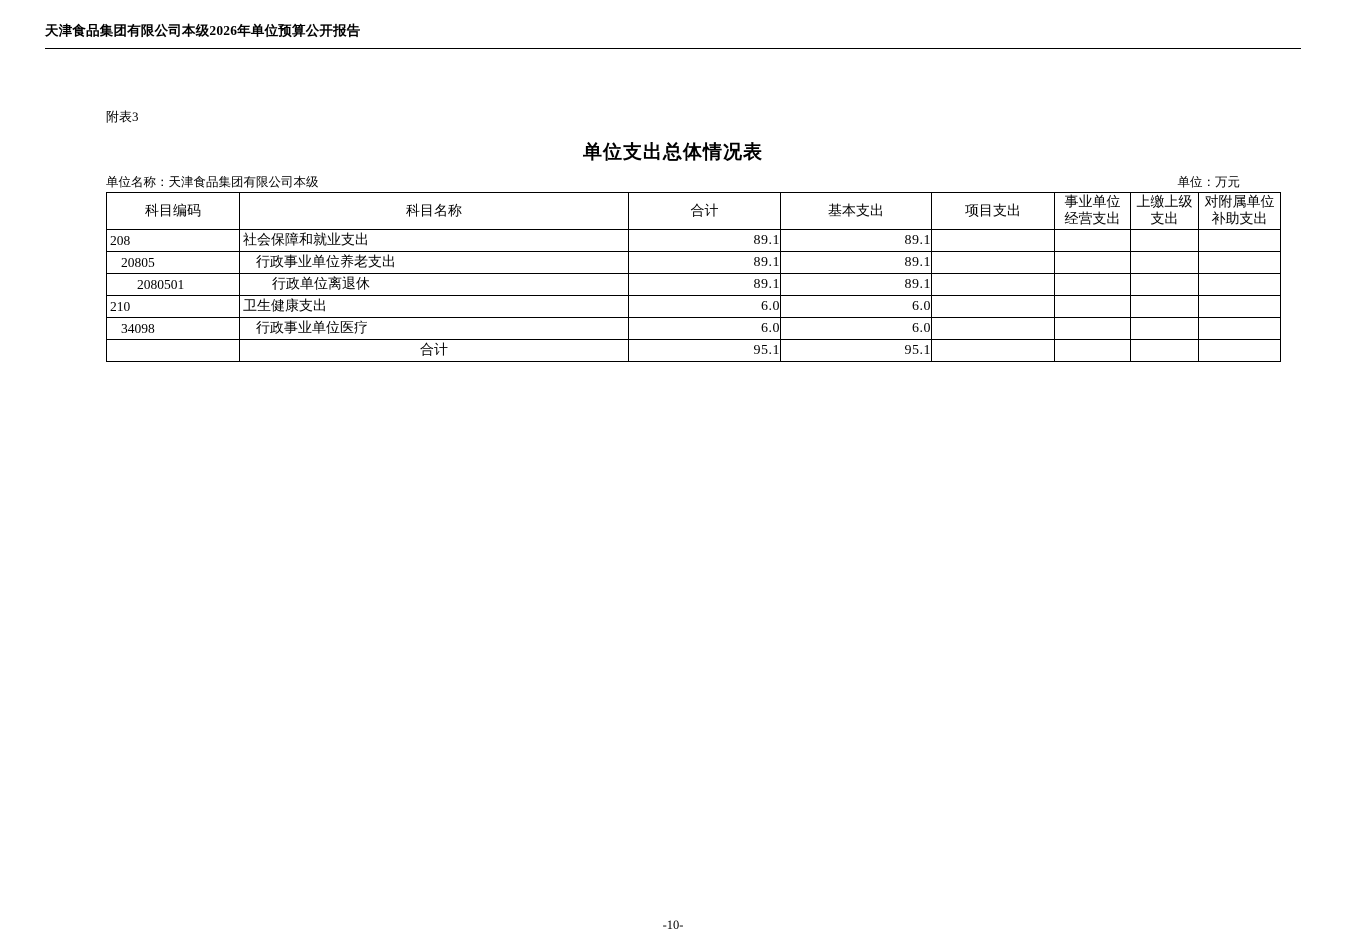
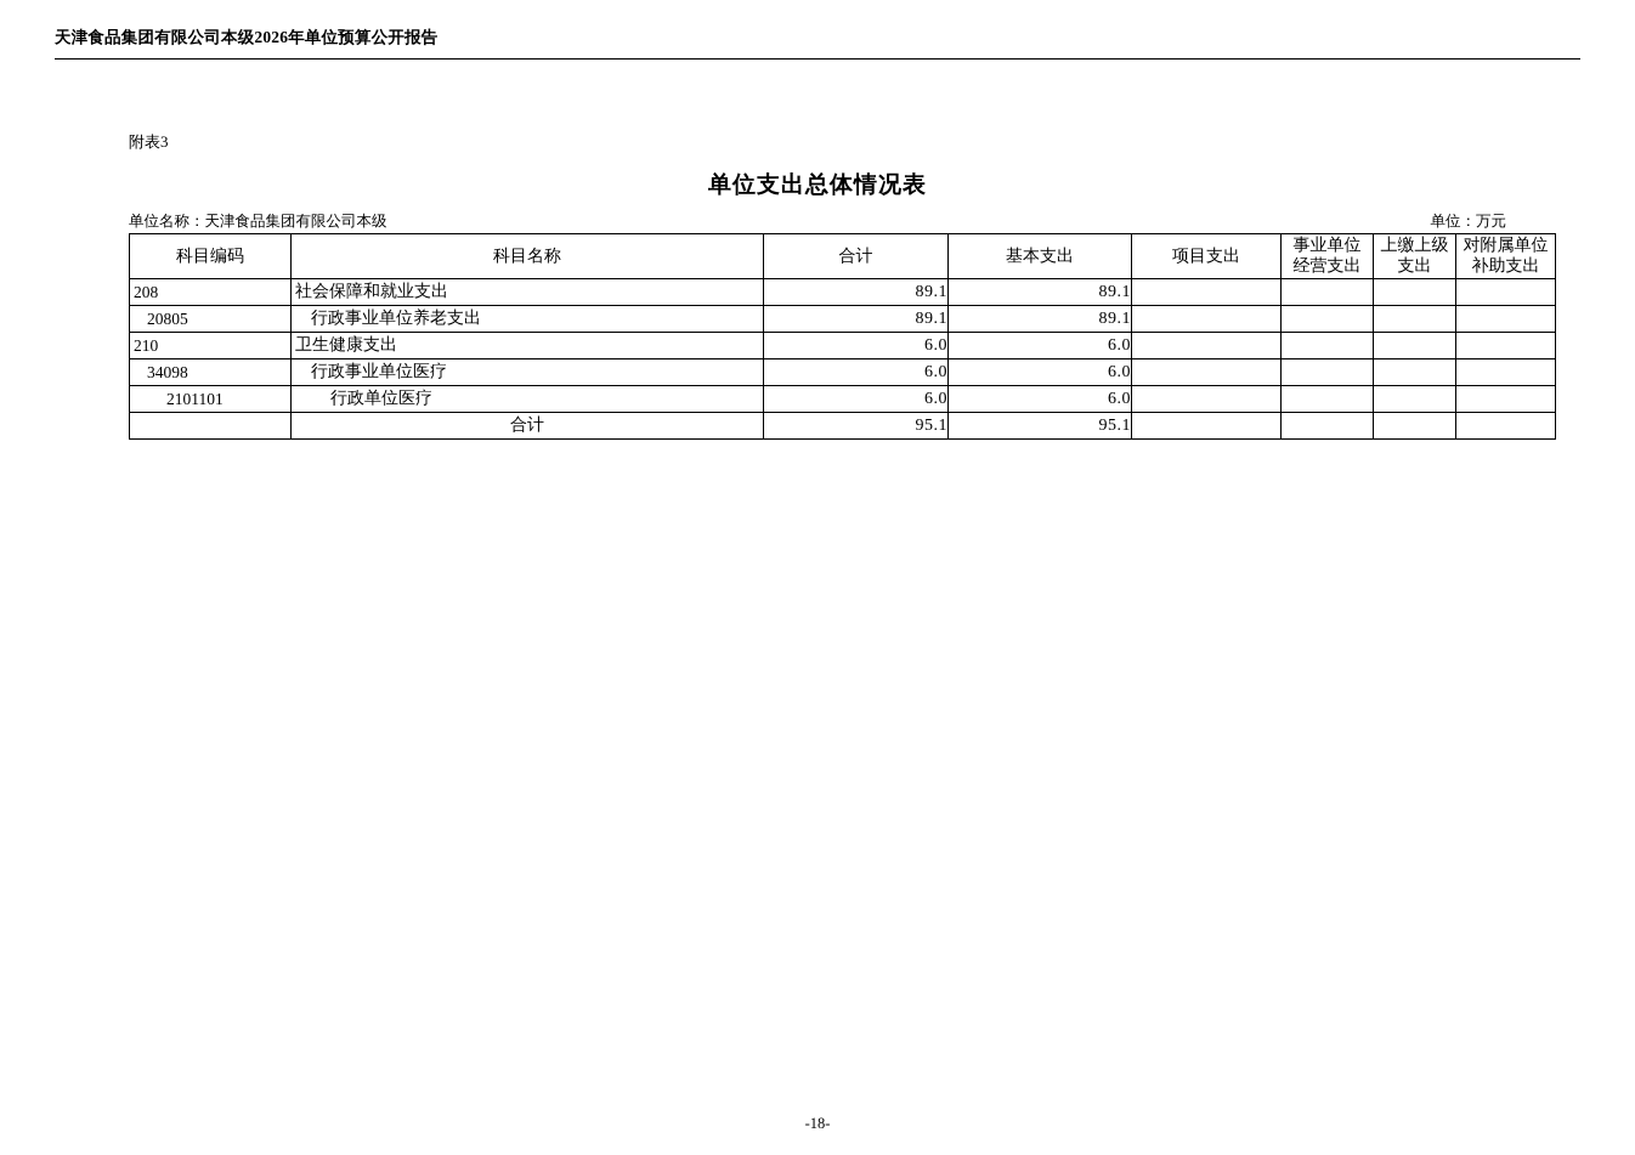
  天津食品集团有限公司本级2026年单位预算公开报告
  附表3
  单位支出总体情况表
  单位名称：天津食品集团有限公司本级
  单位：万元
  科目编码	科目名称	合计	基本支出	项目支出	事业单位 经营支出	上缴上级 支出	对附属单位 补助支出
  208	社会保障和就业支出	89.1	89.1
  20805	行政事业单位养老支出	89.1	89.1
- 2080501	行政单位离退休	89.1	89.1
  210	卫生健康支出	6.0	6.0
  34098	行政事业单位医疗	6.0	6.0
+ 2101101	行政单位医疗	6.0	6.0
  	合计	95.1	95.1
- -10-
+ -18-
